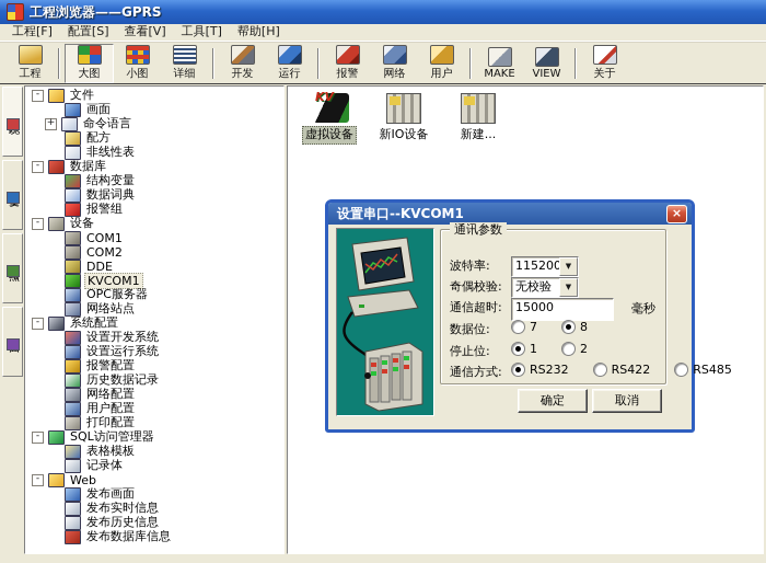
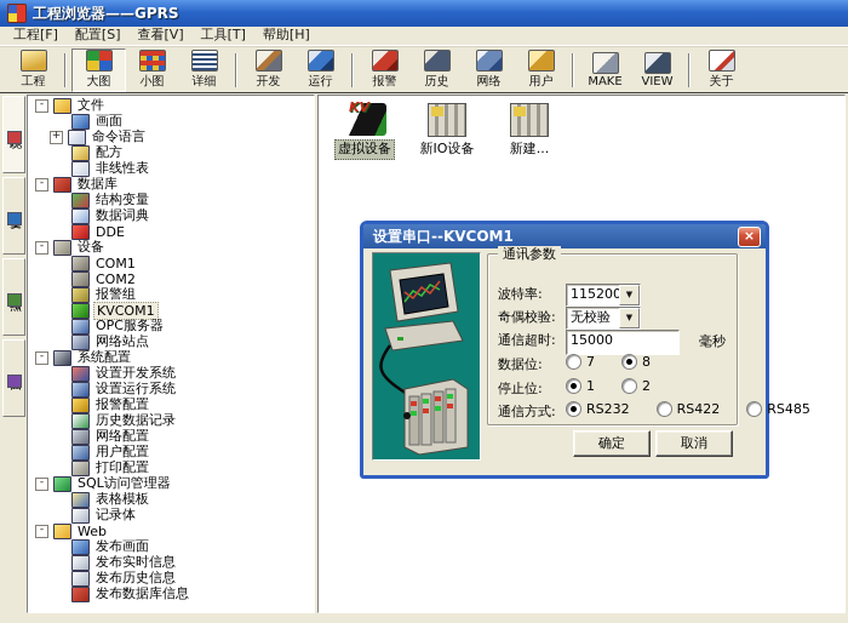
  工程浏览器——GPRS
  工程[F]
  配置[S]
  查看[V]
  工具[T]
  帮助[H]
  工程
  大图
  小图
  详细
  开发
  运行
  报警
+ 历史
  网络
  用户
  MAKE
  VIEW
  关于
  -
  文件
  画面
  +
  命令语言
  配方
  非线性表
  -
  数据库
  结构变量
  数据词典
- 报警组
+ DDE
  -
  设备
  COM1
  COM2
- DDE
+ 报警组
  KVCOM1
  OPC服务器
  网络站点
  -
  系统配置
  设置开发系统
  设置运行系统
  报警配置
  历史数据记录
  网络配置
  用户配置
  打印配置
  -
  SQL访问管理器
  表格模板
  记录体
  -
  Web
  发布画面
  发布实时信息
  发布历史信息
  发布数据库信息
  KV
  虚拟设备
  新IO设备
  新建...
  设置串口--KVCOM1
  ×
  通讯参数
  波特率:
  115200
  ▼
  奇偶校验:
  无校验
  ▼
  通信超时:
  15000
  毫秒
  数据位:
  7
  8
  停止位:
  1
  2
  通信方式:
  RS232
  RS422
  RS485
  确定
  取消
